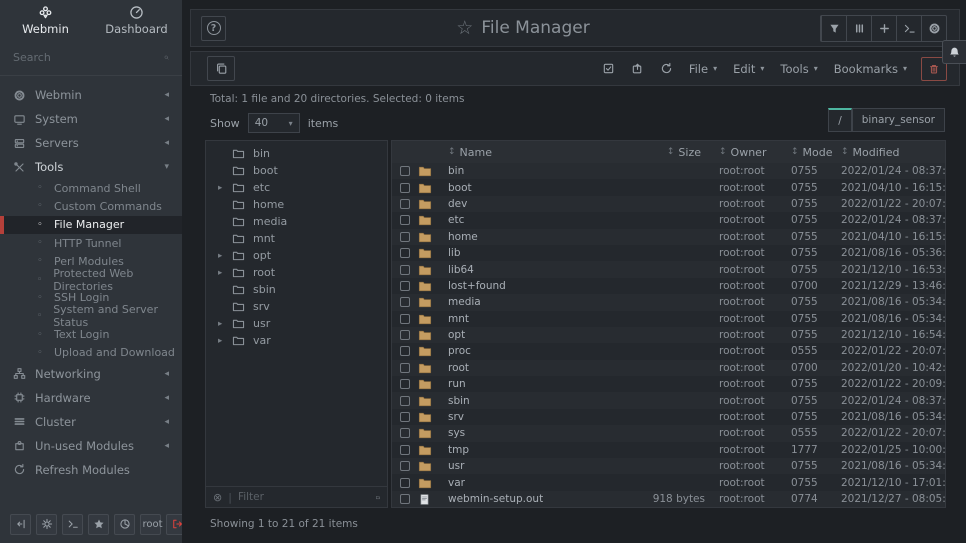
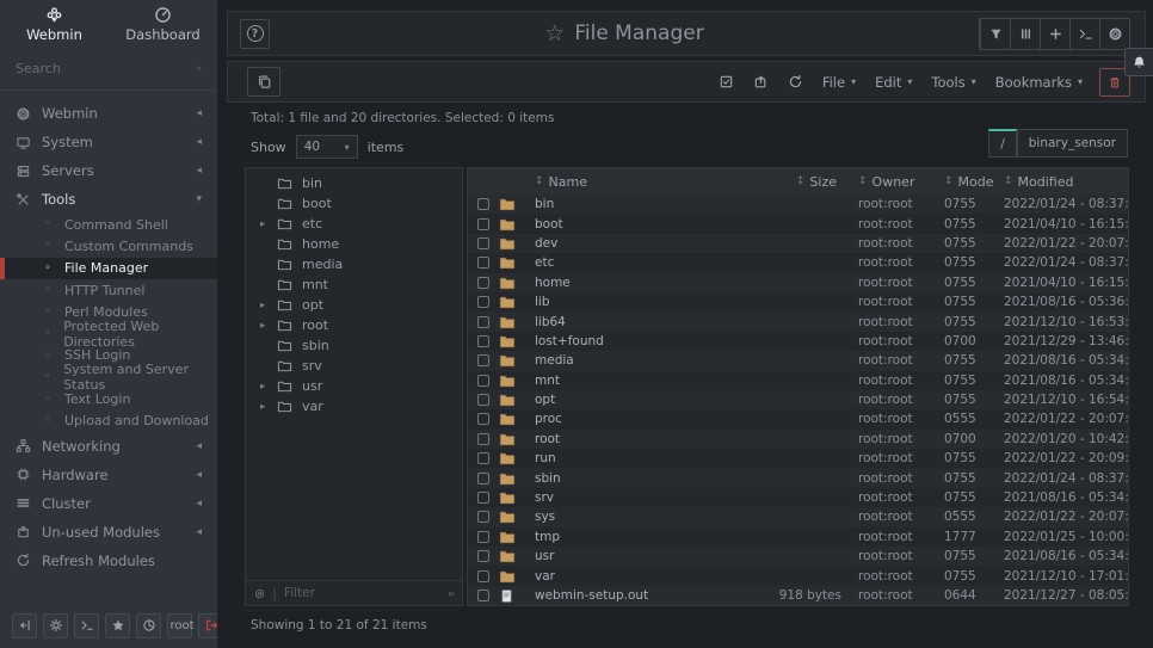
  Webmin
  Dashboard
  Search
  Webmin
  ◂
  System
  ◂
  Servers
  ◂
  Tools
  ▾
  Command Shell
  Custom Commands
  ◦
  File Manager
  HTTP Tunnel
  Perl Modules
  Protected Web Directories
  SSH Login
  System and Server Status
  Text Login
  Upload and Download
  Networking
  ◂
  Hardware
  ◂
  Cluster
  ◂
  Un-used Modules
  ◂
  Refresh Modules
  root
  ?
  ☆
  File Manager
  File
  ▾
  Edit
  ▾
  Tools
  ▾
  Bookmarks
  ▾
  Total: 1 file and 20 directories. Selected: 0 items
  Show
  40
  ▾
  items
  /
  binary_sensor
  bin
  boot
  ▸
  etc
  home
  media
  mnt
  ▸
  opt
  ▸
  root
  sbin
  srv
  ▸
  usr
  ▸
  var
  ⊗
  Filter
  ↕
  Name
  ↕
  Size
  ↕
  Owner
  ↕
  Mode
  ↕
  Modified
  bin
  root:root
  0755
  2022/01/24 - 08:37:
  boot
  root:root
  0755
  2021/04/10 - 16:15:
  dev
  root:root
  0755
  2022/01/22 - 20:07:
  etc
  root:root
  0755
  2022/01/24 - 08:37:
  home
  root:root
  0755
  2021/04/10 - 16:15:
  lib
  root:root
  0755
  2021/08/16 - 05:36:
  lib64
  root:root
  0755
  2021/12/10 - 16:53:
  lost+found
  root:root
  0700
  2021/12/29 - 13:46:
  media
  root:root
  0755
  2021/08/16 - 05:34:
  mnt
  root:root
  0755
  2021/08/16 - 05:34:
  opt
  root:root
  0755
  2021/12/10 - 16:54:
  proc
  root:root
  0555
  2022/01/22 - 20:07:
  root
  root:root
  0700
  2022/01/20 - 10:42:
  run
  root:root
  0755
  2022/01/22 - 20:09:
  sbin
  root:root
  0755
  2022/01/24 - 08:37:
  srv
  root:root
  0755
  2021/08/16 - 05:34:
  sys
  root:root
  0555
  2022/01/22 - 20:07:
  tmp
  root:root
  1777
  2022/01/25 - 10:00:
  usr
  root:root
  0755
  2021/08/16 - 05:34:
  var
  root:root
  0755
  2021/12/10 - 17:01:
  webmin-setup.out
  918 bytes
  root:root
- 0774
+ 0644
  2021/12/27 - 08:05:
  Showing 1 to 21 of 21 items
